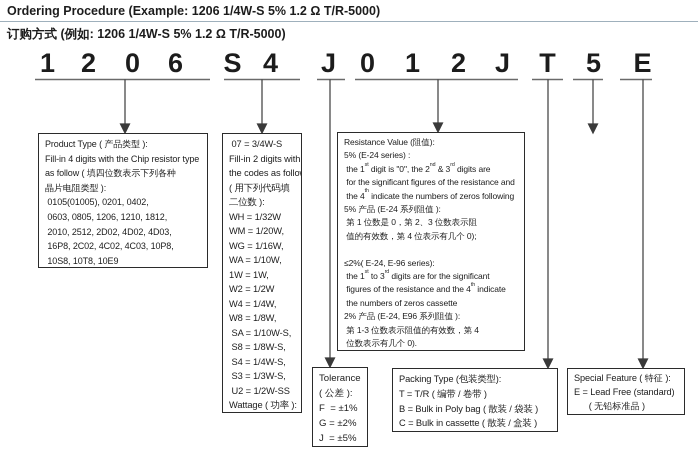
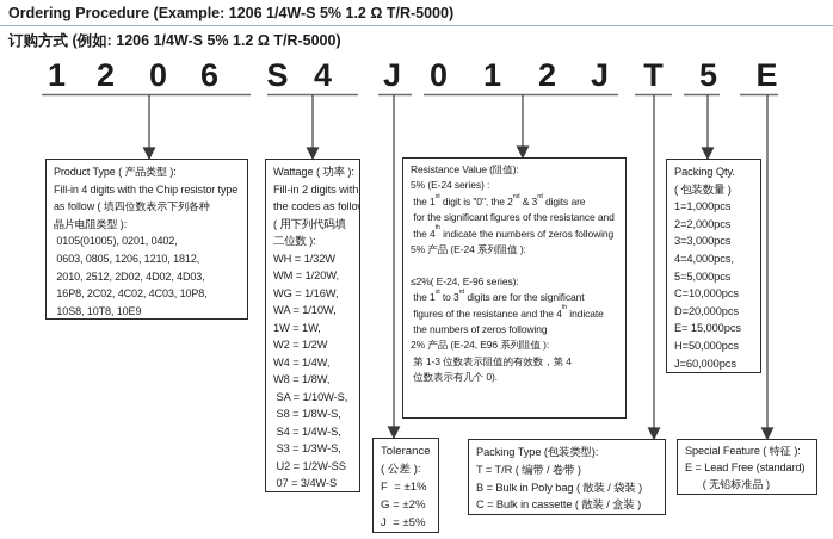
  Ordering Procedure (Example: 1206 1/4W-S 5% 1.2 Ω T/R-5000)
  订购方式 (例如: 1206 1/4W-S 5% 1.2 Ω T/R-5000)
  1
  2
  0
  6
  S
  4
  J
  0
  1
  2
  J
  T
  5
  E
  Product Type ( 产品类型 ):
  Fill-in 4 digits with the Chip resistor type
  as follow ( 填四位数表示下列各种
  晶片电阻类型 ):
  0105(01005), 0201, 0402,
  0603, 0805, 1206, 1210, 1812,
  2010, 2512, 2D02, 4D02, 4D03,
  16P8, 2C02, 4C02, 4C03, 10P8,
  10S8, 10T8, 10E9
- 07 = 3/4W-S
+ Wattage ( 功率 ):
  Fill-in 2 digits with
  the codes as follo
  ( 用下列代码填
  二位数 ):
  WH = 1/32W
  WM = 1/20W,
  WG = 1/16W,
  WA = 1/10W,
  1W = 1W,
  W2 = 1/2W
  W4 = 1/4W,
  W8 = 1/8W,
  SA = 1/10W-S,
  S8 = 1/8W-S,
  S4 = 1/4W-S,
  S3 = 1/3W-S,
  U2 = 1/2W-SS
- Wattage ( 功率 ):
+ 07 = 3/4W-S
  Resistance Value (阻值):
  5% (E-24 series) :
  the 1 digit is "0", the 2 & 3 digits are
  for the significant figures of the resistance and
  the 4 indicate the numbers of zeros following
  5% 产品 (E-24 系列阻值 ):
- 第 1 位数是 0，第 2、3 位数表示阻
- 值的有效数，第 4 位表示有几个 0);
  ≤2%( E-24, E-96 series):
  the 1 to 3 digits are for the significant
  figures of the resistance and the 4 indicate
- the numbers of zeros cassette
+ the numbers of zeros following
  2% 产品 (E-24, E96 系列阻值 ):
  第 1-3 位数表示阻值的有效数，第 4
  位数表示有几个 0).
  Tolerance
  ( 公差 ):
  F = ±1%
  G = ±2%
  J = ±5%
  Packing Type (包装类型):
  T = T/R ( 编带 / 卷带 )
  B = Bulk in Poly bag ( 散装 / 袋装 )
  C = Bulk in cassette ( 散装 / 盒装 )
+ Packing Qty.
+ ( 包装数量 )
+ 1=1,000pcs
+ 2=2,000pcs
+ 3=3,000pcs
+ 4=4,000pcs,
+ 5=5,000pcs
+ C=10,000pcs
+ D=20,000pcs
+ E= 15,000pcs
+ H=50,000pcs
+ J=60,000pcs
  Special Feature ( 特征 ):
  E = Lead Free (standard)
  ( 无铅标准品 )
